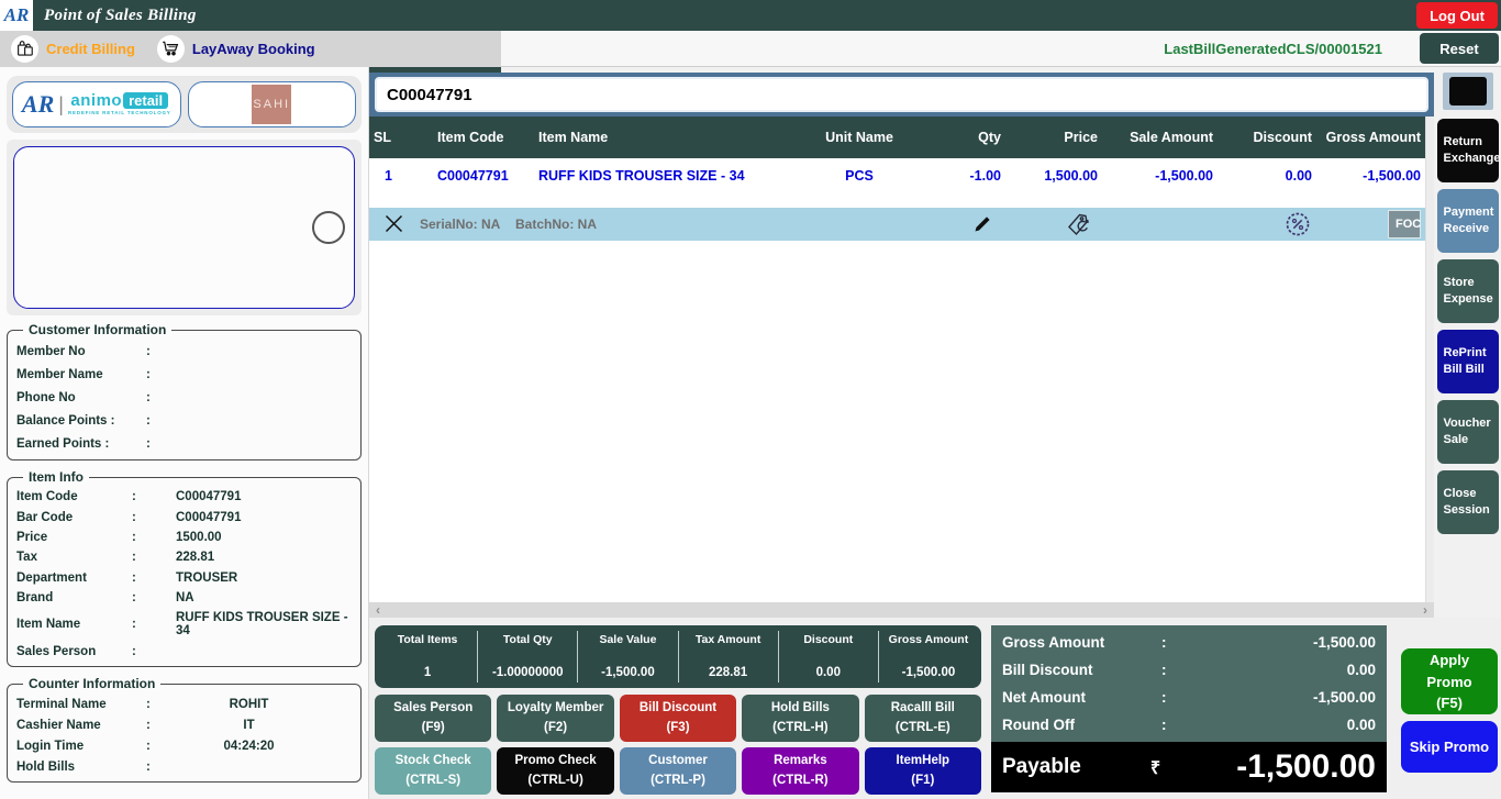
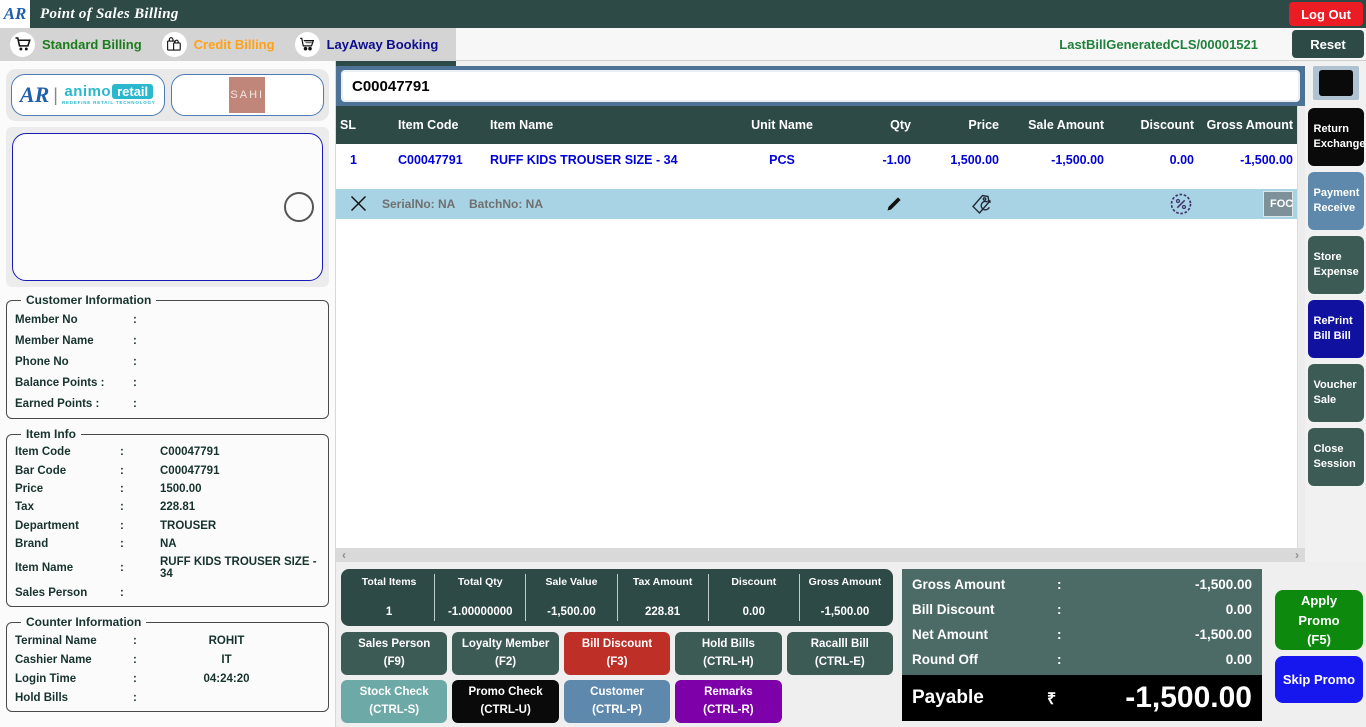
  AR
  Point of Sales Billing
  Log Out
+ Standard Billing
  Credit Billing
  LayAway Booking
  LastBillGeneratedCLS/00001521
  Reset
  AR
  |
  animo
  retail
  SAHI
  Customer Information
  Member No
  :
  Member Name
  :
  Phone No
  :
  Balance Points :
  :
  Earned Points :
  :
  Item Info
  Item Code
  :
  C00047791
  Bar Code
  :
  C00047791
  Price
  :
  1500.00
  Tax
  :
  228.81
  Department
  :
  TROUSER
  Brand
  :
  NA
  Item Name
  :
  RUFF KIDS TROUSER SIZE - 34
  Sales Person
  :
  Counter Information
  Terminal Name
  :
  ROHIT
  Cashier Name
  :
  IT
  Login Time
  :
  04:24:20
  Hold Bills
  :
  C00047791
  SL
  Item Code
  Item Name
  Unit Name
  Qty
  Price
  Sale Amount
  Discount
  Gross Amount
  1
  C00047791
  RUFF KIDS TROUSER SIZE - 34
  PCS
  -1.00
  1,500.00
  -1,500.00
  0.00
  -1,500.00
  SerialNo: NA
  BatchNo: NA
  FOC
  ‹
  ›
  Return Exchange
  Payment Receive
  Store Expense
  RePrint Bill Bill
  Voucher Sale
  Close Session
  Total Items
  1
  Total Qty
  -1.00000000
  Sale Value
  -1,500.00
  Tax Amount
  228.81
  Discount
  0.00
  Gross Amount
  -1,500.00
  Sales Person
  (F9)
  Loyalty Member
  (F2)
  Bill Discount
  (F3)
  Hold Bills
  (CTRL-H)
  Racalll Bill
  (CTRL-E)
  Stock Check
  (CTRL-S)
  Promo Check
  (CTRL-U)
  Customer
  (CTRL-P)
  Remarks
  (CTRL-R)
- ItemHelp
- (F1)
  Gross Amount
  :
  -1,500.00
  Bill Discount
  :
  0.00
  Net Amount
  :
  -1,500.00
  Round Off
  :
  0.00
  Payable
  ₹
  -1,500.00
  Apply Promo
  (F5)
  Skip Promo
